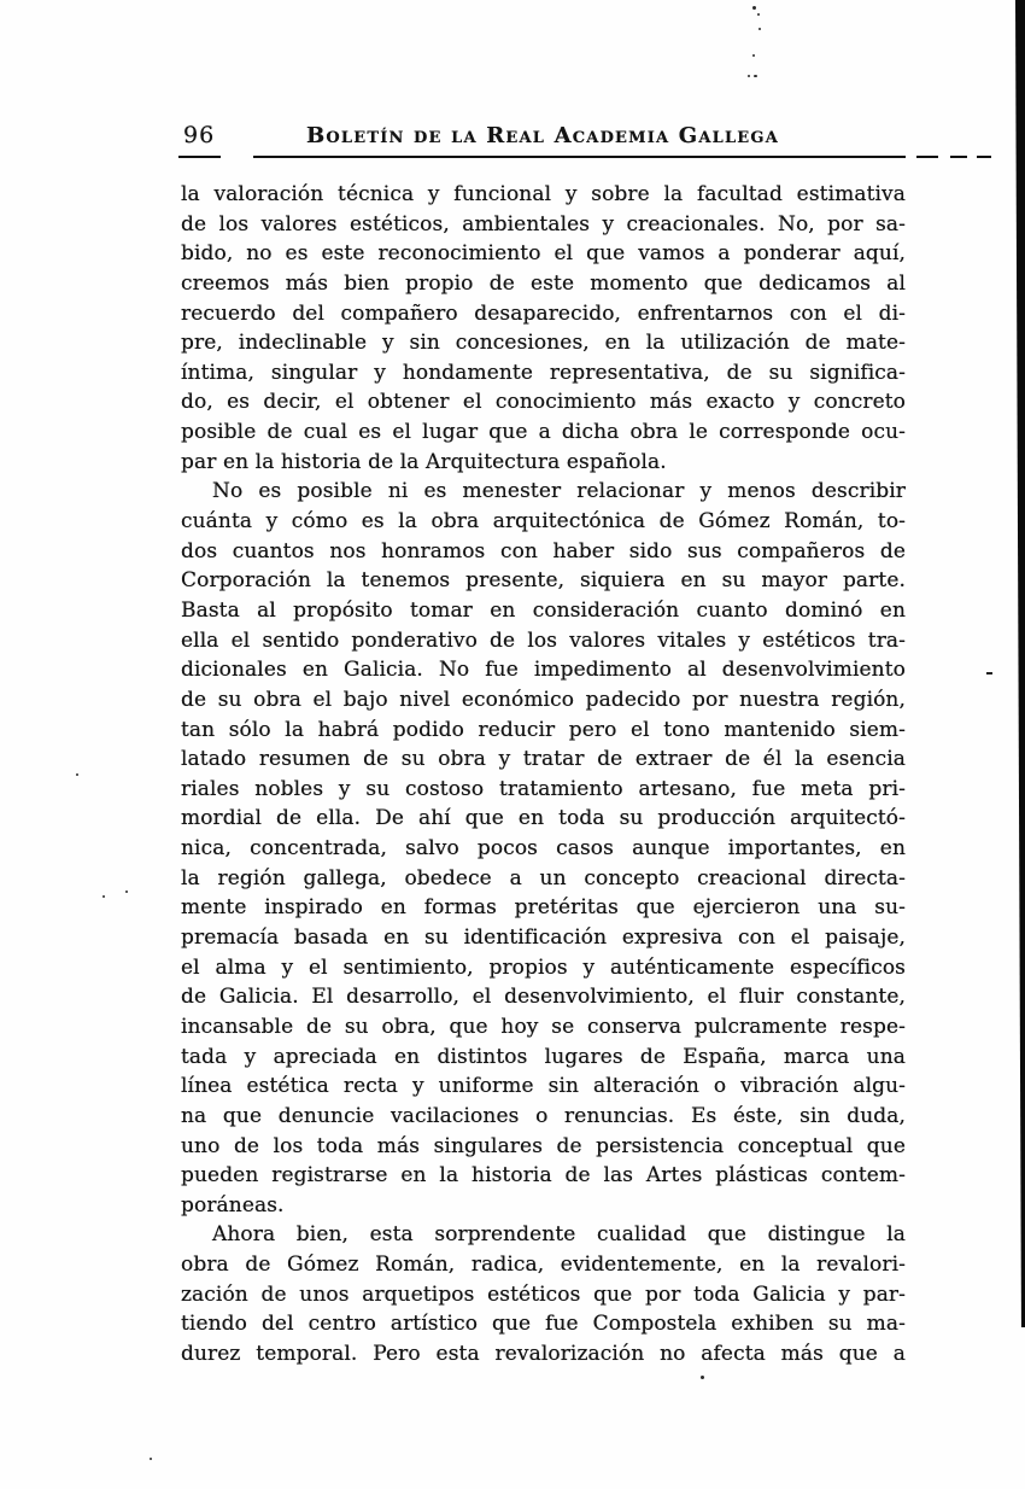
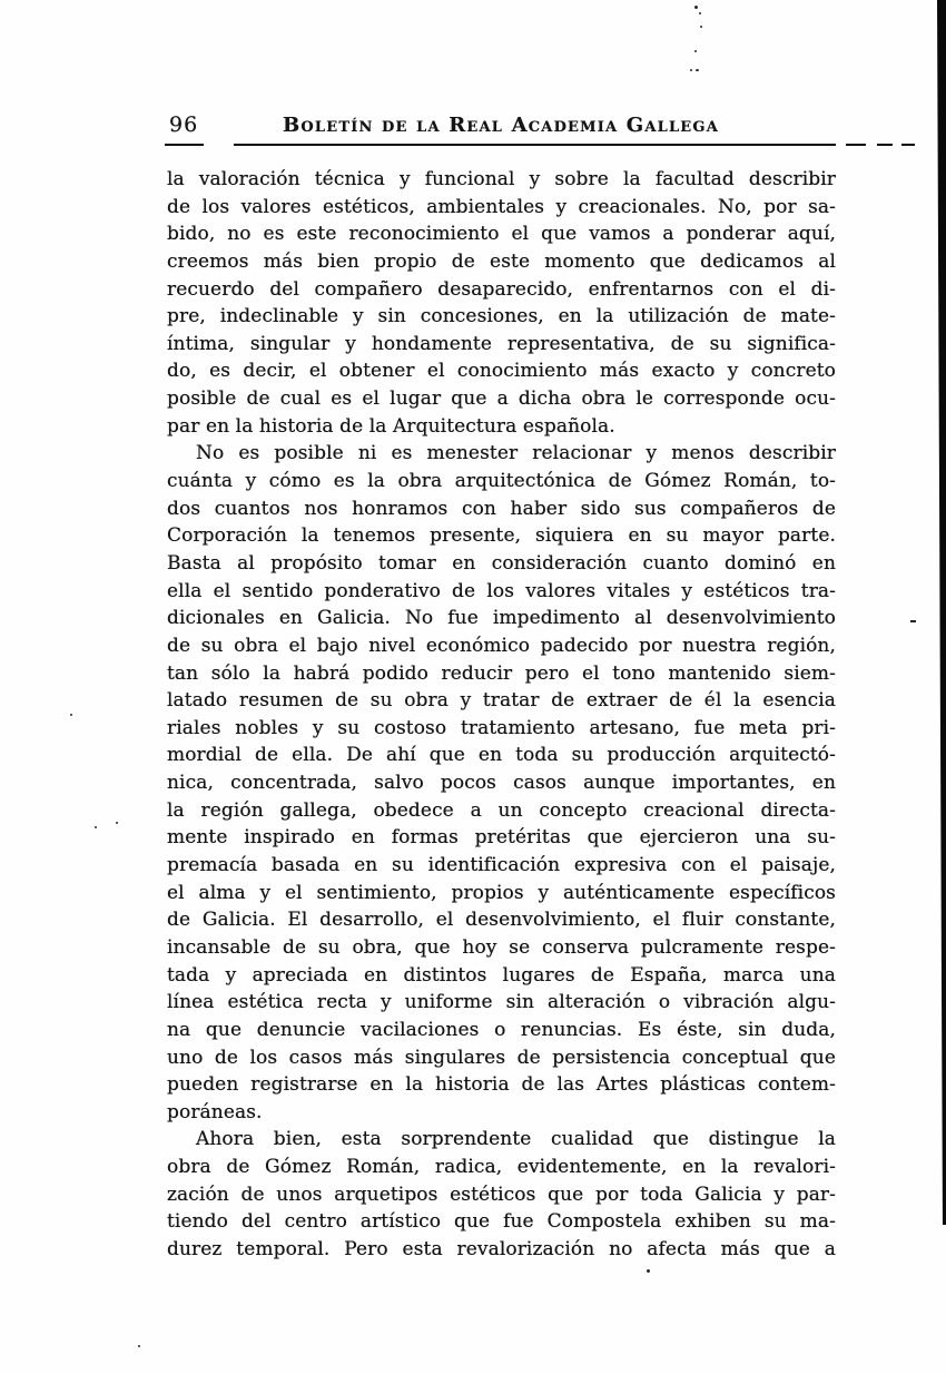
  96
  Boletín de la Real Academia Gallega
- la valoración técnica y funcional y sobre la facultad estimativa
+ la valoración técnica y funcional y sobre la facultad describir
  de los valores estéticos, ambientales y creacionales. No, por sa-
  bido, no es este reconocimiento el que vamos a ponderar aquí,
  creemos más bien propio de este momento que dedicamos al
  recuerdo del compañero desaparecido, enfrentarnos con el di-
  pre, indeclinable y sin concesiones, en la utilización de mate-
  íntima, singular y hondamente representativa, de su significa-
  do, es decir, el obtener el conocimiento más exacto y concreto
  posible de cual es el lugar que a dicha obra le corresponde ocu-
  par en la historia de la Arquitectura española.
  No es posible ni es menester relacionar y menos describir
  cuánta y cómo es la obra arquitectónica de Gómez Román, to-
  dos cuantos nos honramos con haber sido sus compañeros de
  Corporación la tenemos presente, siquiera en su mayor parte.
  Basta al propósito tomar en consideración cuanto dominó en
  ella el sentido ponderativo de los valores vitales y estéticos tra-
  dicionales en Galicia. No fue impedimento al desenvolvimiento
  de su obra el bajo nivel económico padecido por nuestra región,
  tan sólo la habrá podido reducir pero el tono mantenido siem-
  latado resumen de su obra y tratar de extraer de él la esencia
  riales nobles y su costoso tratamiento artesano, fue meta pri-
  mordial de ella. De ahí que en toda su producción arquitectó-
  nica, concentrada, salvo pocos casos aunque importantes, en
  la región gallega, obedece a un concepto creacional directa-
  mente inspirado en formas pretéritas que ejercieron una su-
  premacía basada en su identificación expresiva con el paisaje,
  el alma y el sentimiento, propios y auténticamente específicos
  de Galicia. El desarrollo, el desenvolvimiento, el fluir constante,
  incansable de su obra, que hoy se conserva pulcramente respe-
  tada y apreciada en distintos lugares de España, marca una
  línea estética recta y uniforme sin alteración o vibración algu-
  na que denuncie vacilaciones o renuncias. Es éste, sin duda,
- uno de los toda más singulares de persistencia conceptual que
+ uno de los casos más singulares de persistencia conceptual que
  pueden registrarse en la historia de las Artes plásticas contem-
  poráneas.
  Ahora bien, esta sorprendente cualidad que distingue la
  obra de Gómez Román, radica, evidentemente, en la revalori-
  zación de unos arquetipos estéticos que por toda Galicia y par-
  tiendo del centro artístico que fue Compostela exhiben su ma-
  durez temporal. Pero esta revalorización no afecta más que a
